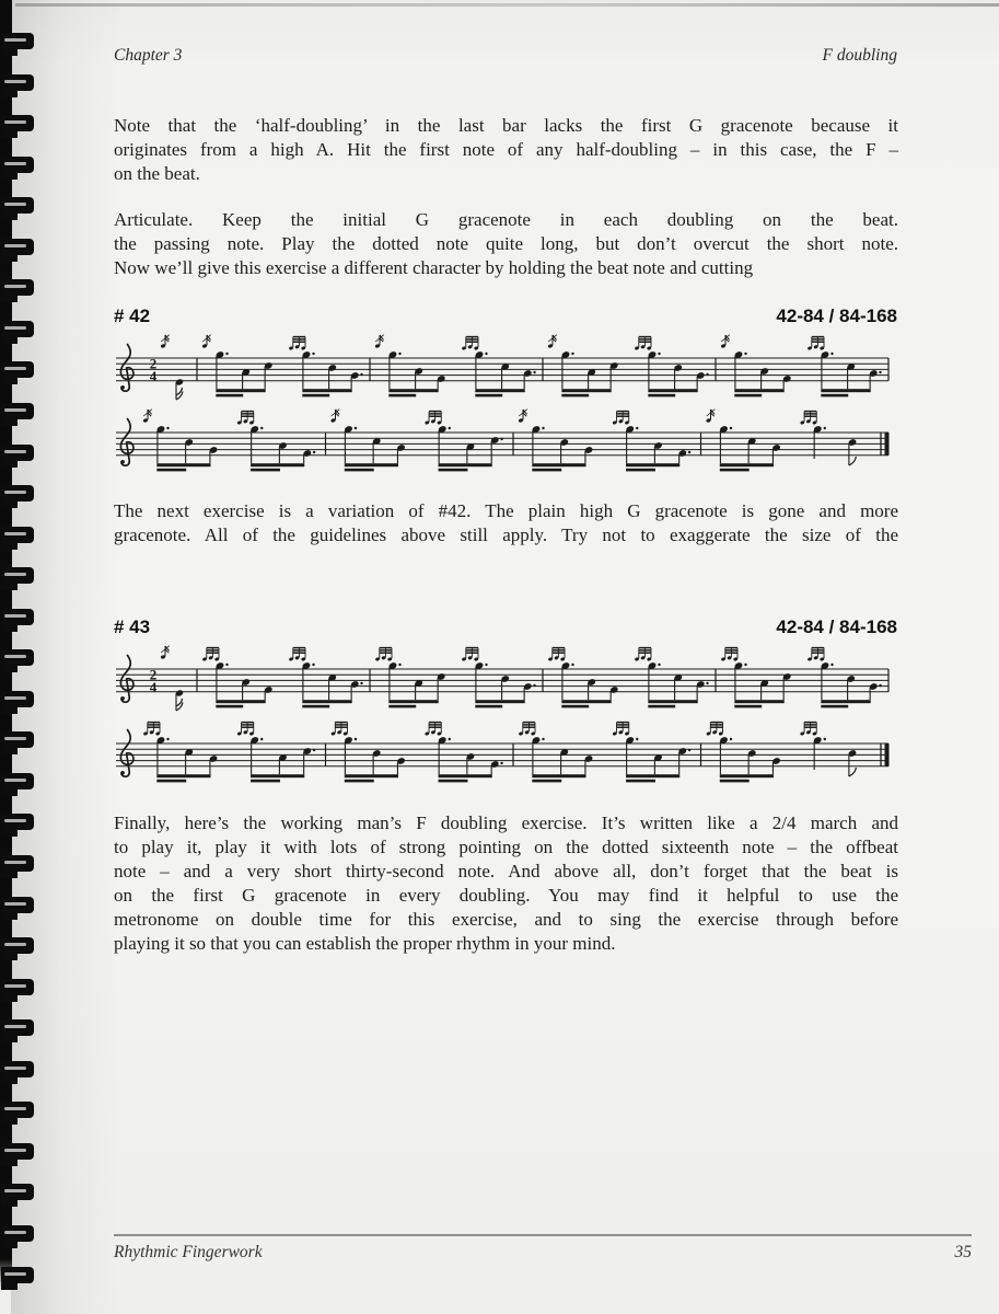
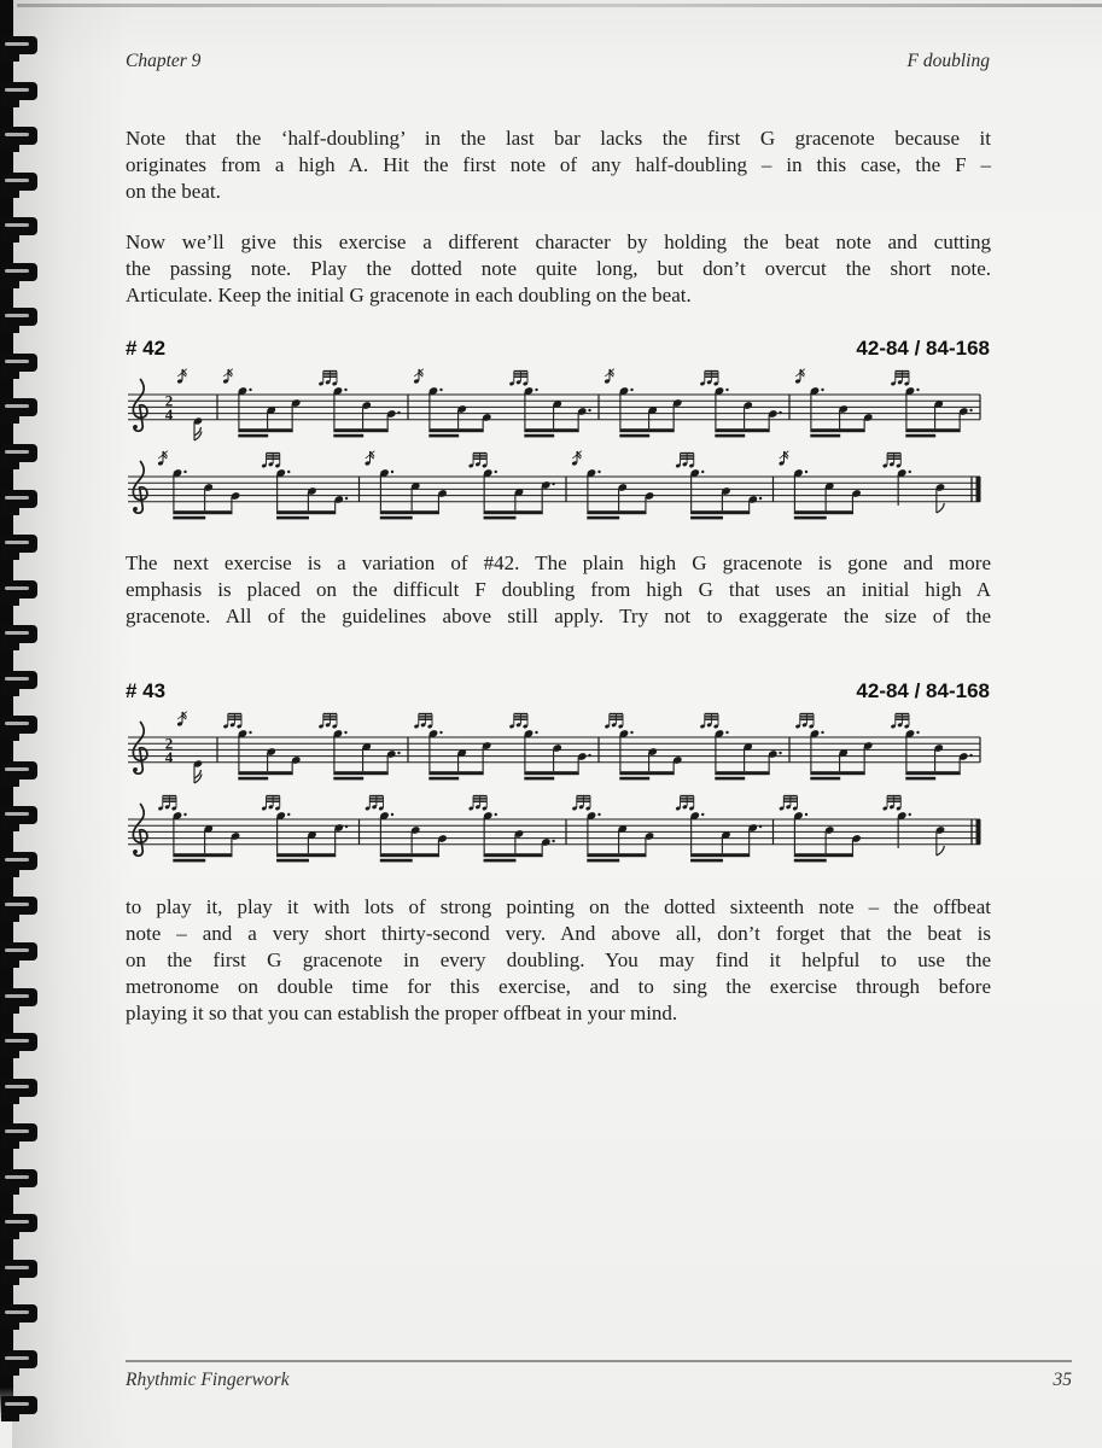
- Chapter 3
+ Chapter 9
  F doubling
  Note that the ‘half-doubling’ in the last bar lacks the first G gracenote because it
  originates from a high A. Hit the first note of any half-doubling – in this case, the F –
  on the beat.
- Articulate. Keep the initial G gracenote in each doubling on the beat.
+ Now we’ll give this exercise a different character by holding the beat note and cutting
  the passing note. Play the dotted note quite long, but don’t overcut the short note.
- Now we’ll give this exercise a different character by holding the beat note and cutting
+ Articulate. Keep the initial G gracenote in each doubling on the beat.
  # 42
  42-84 / 84-168
  2
  4
  The next exercise is a variation of #42. The plain high G gracenote is gone and more
+ emphasis is placed on the difficult F doubling from high G that uses an initial high A
  gracenote. All of the guidelines above still apply. Try not to exaggerate the size of the
  # 43
  42-84 / 84-168
  2
  4
- Finally, here’s the working man’s F doubling exercise. It’s written like a 2/4 march and
  to play it, play it with lots of strong pointing on the dotted sixteenth note – the offbeat
- note – and a very short thirty-second note. And above all, don’t forget that the beat is
+ note – and a very short thirty-second very. And above all, don’t forget that the beat is
  on the first G gracenote in every doubling. You may find it helpful to use the
  metronome on double time for this exercise, and to sing the exercise through before
- playing it so that you can establish the proper rhythm in your mind.
+ playing it so that you can establish the proper offbeat in your mind.
  Rhythmic Fingerwork
  35
